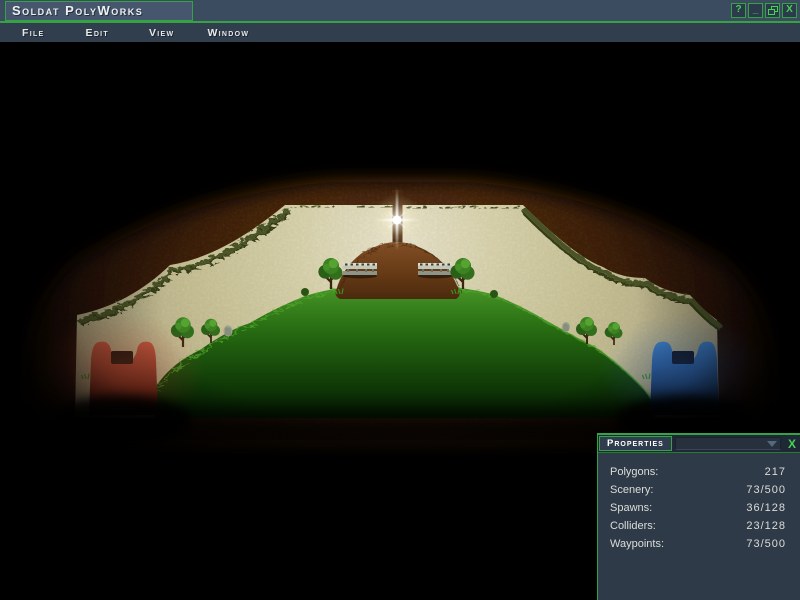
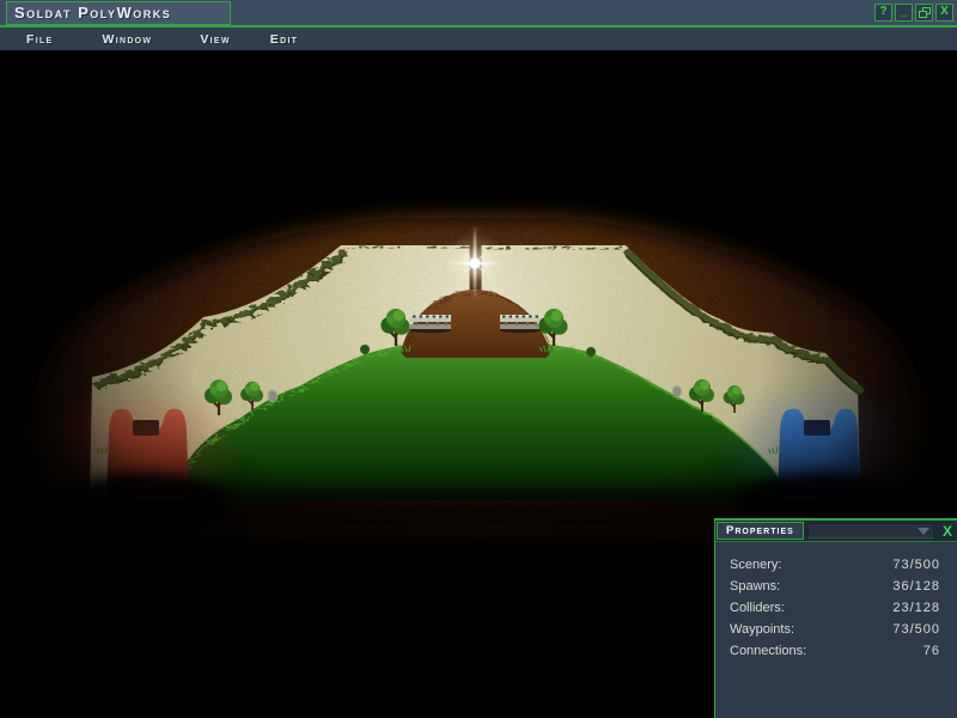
  Soldat PolyWorks
  ?
  _
  X
  File
- Edit
+ Window
  View
- Window
+ Edit
  Properties
  X
- Polygons:
- 217
  Scenery:
  73/500
  Spawns:
  36/128
  Colliders:
  23/128
  Waypoints:
  73/500
+ Connections:
+ 76
